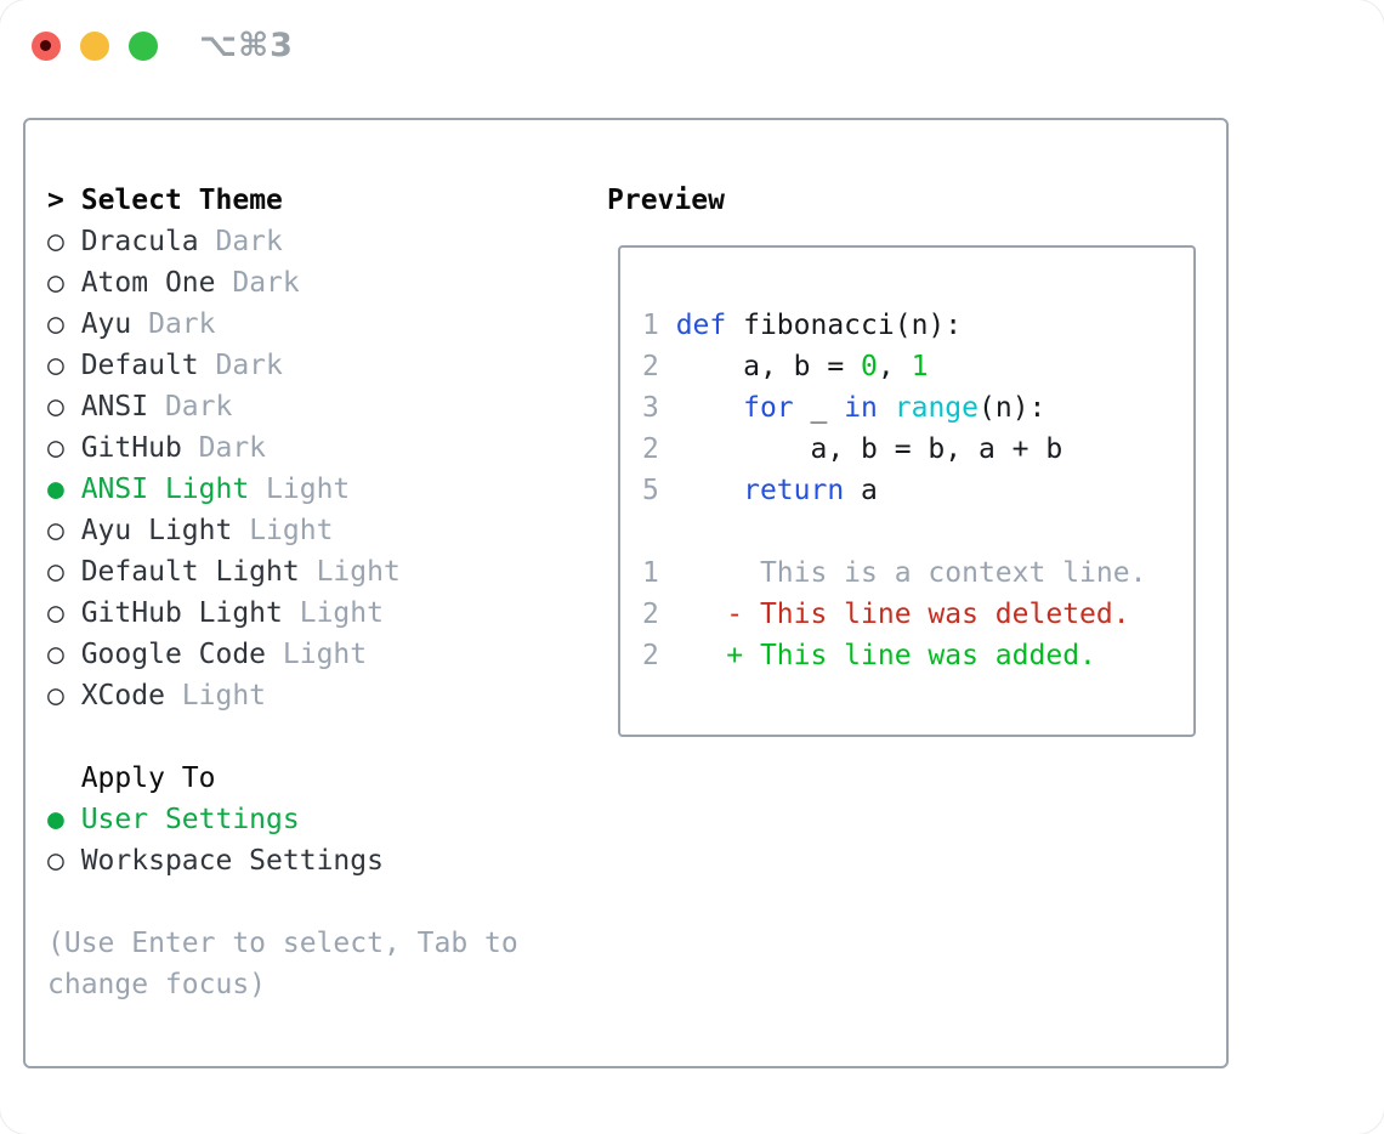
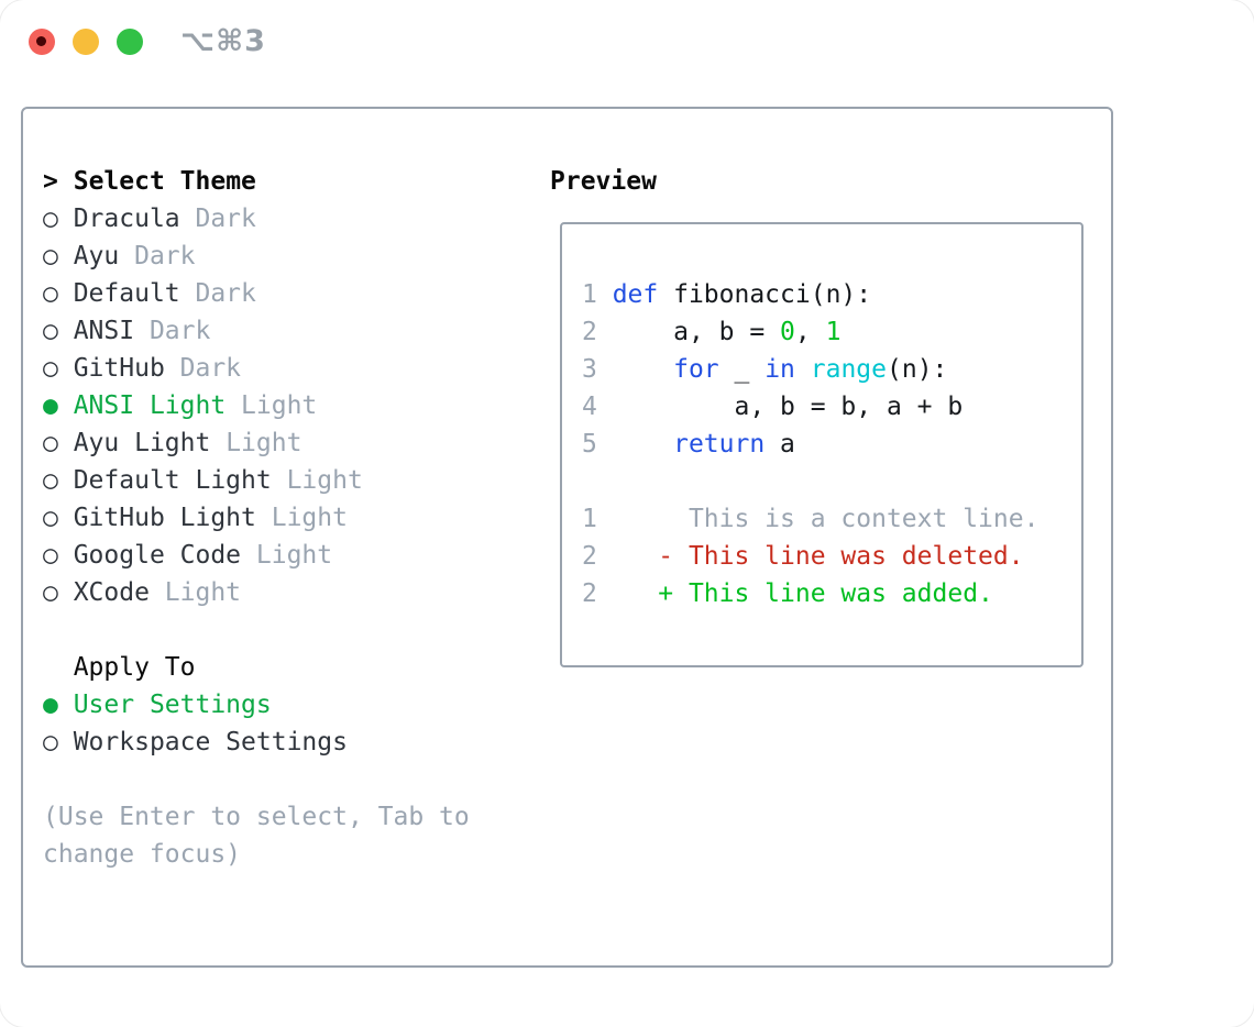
  ⌥⌘3
  > Select Theme
  ○ Dracula Dark
- ○ Atom One Dark
  ○ Ayu Dark
  ○ Default Dark
  ○ ANSI Dark
  ○ GitHub Dark
  ● ANSI Light Light
  ○ Ayu Light Light
  ○ Default Light Light
  ○ GitHub Light Light
  ○ Google Code Light
  ○ XCode Light
  Apply To
  ● User Settings
  ○ Workspace Settings
  (Use Enter to select, Tab to
  change focus)
  Preview
  1 def fibonacci(n):
  2 a, b = 0, 1
  3 for _ in range(n):
- 2 a, b = b, a + b
+ 4 a, b = b, a + b
  5 return a
  1 This is a context line.
  2 - This line was deleted.
  2 + This line was added.
